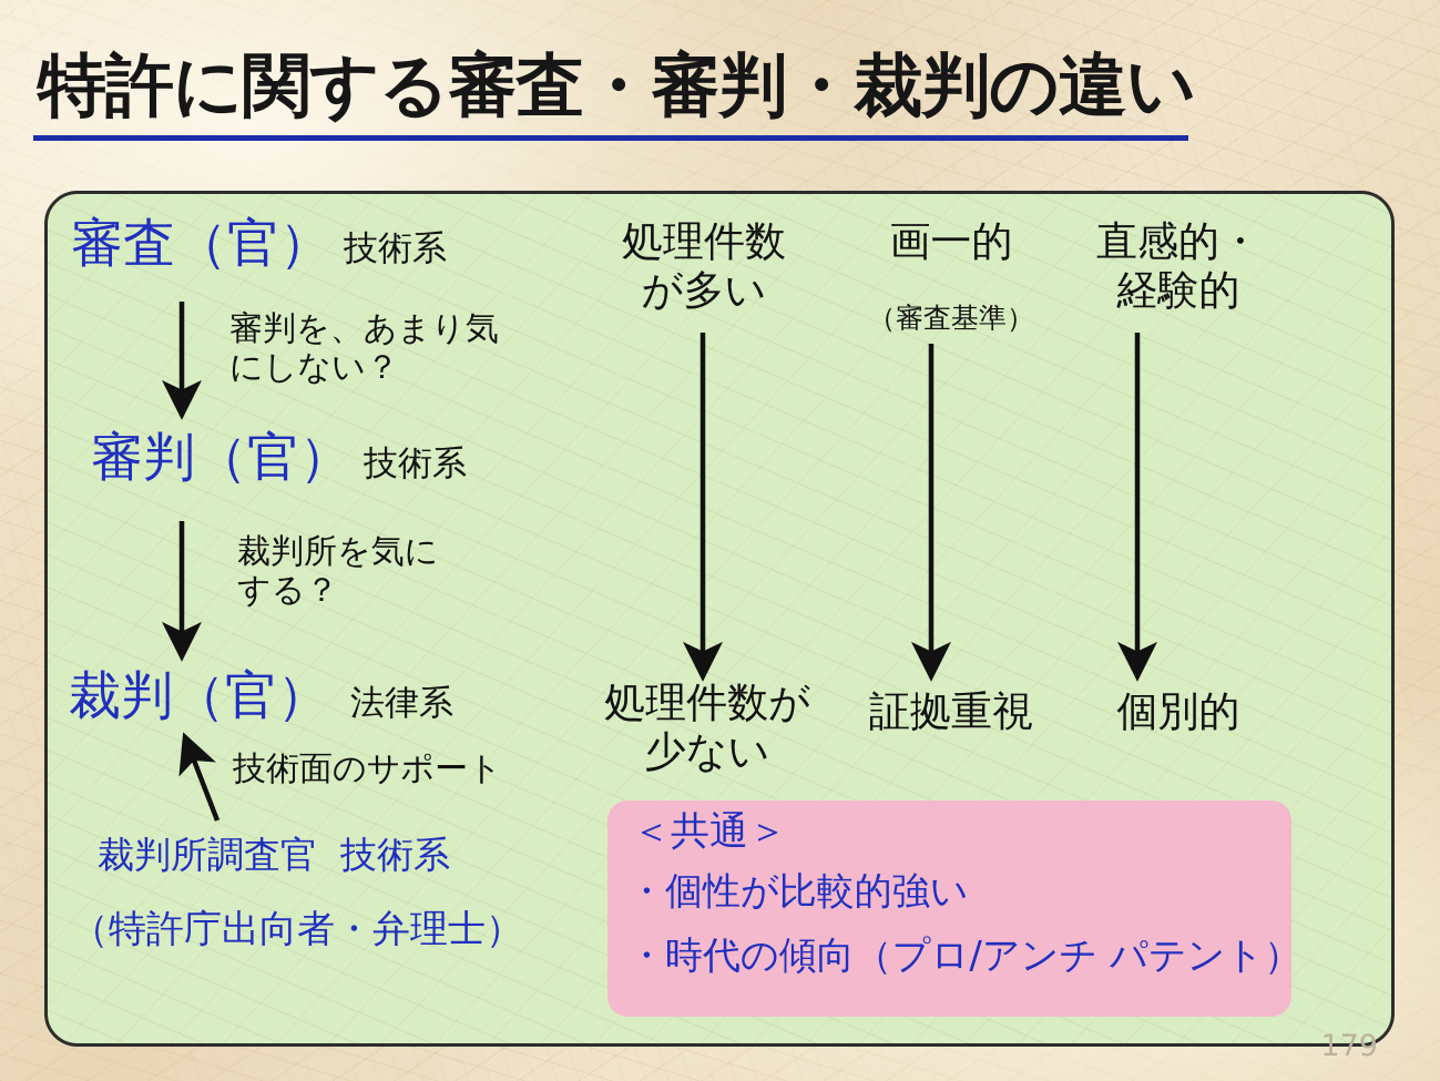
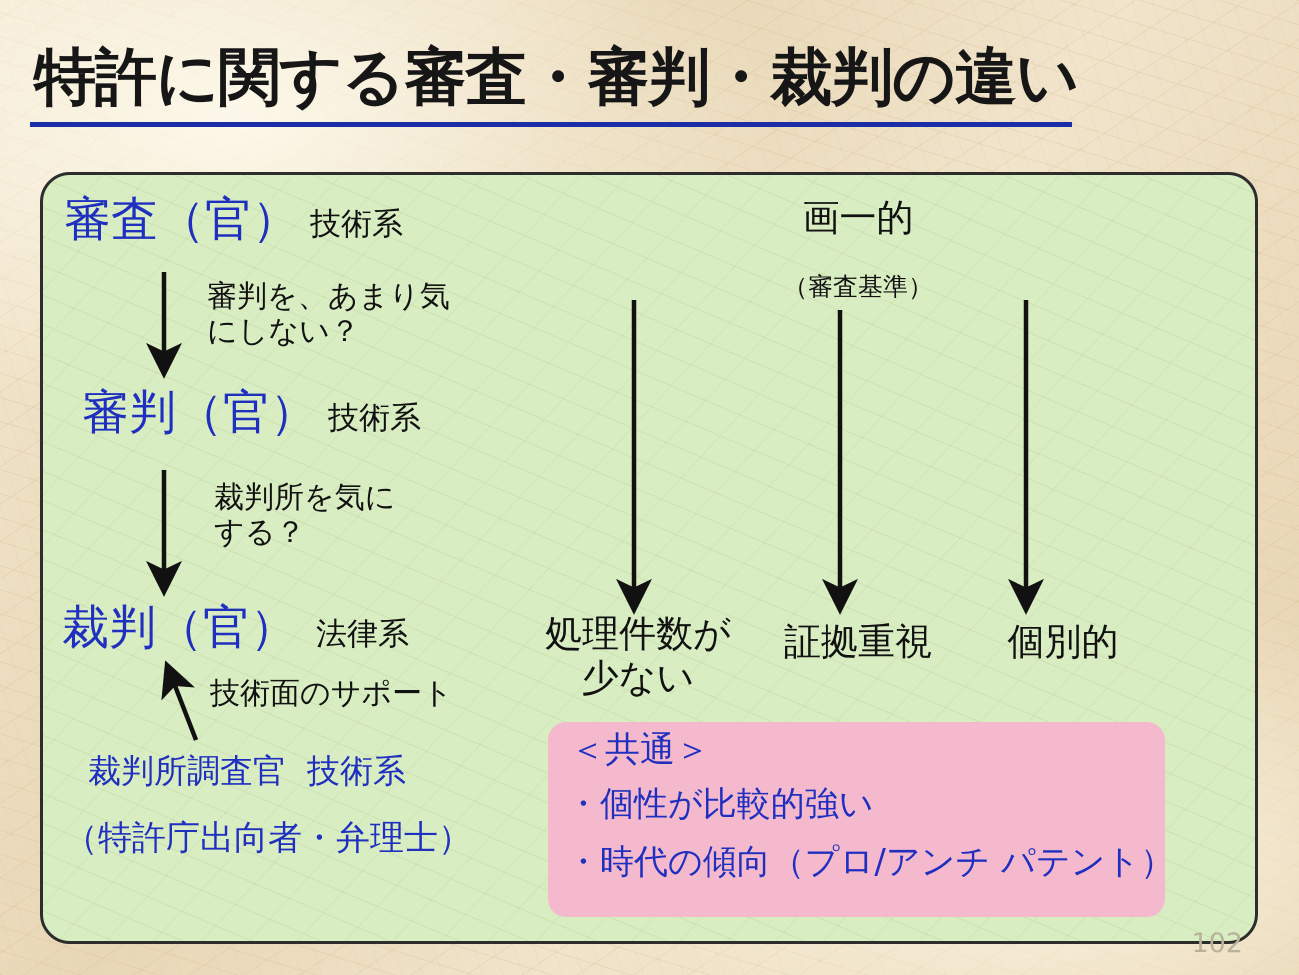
  特許に関する審査・審判・裁判の違い
  審査（官）
  技術系
  審判を、あまり気
  にしない？
  審判（官）
  技術系
  裁判所を気に
  する？
  裁判（官）
  法律系
  技術面のサポート
  裁判所調査官 技術系
  （特許庁出向者・弁理士）
- 処理件数
- が多い
  処理件数が
  少ない
  画一的
  （審査基準）
  証拠重視
- 直感的・
- 経験的
  個別的
  ＜共通＞
  ・個性が比較的強い
  ・時代の傾向（プロ/アンチ パテント）
- 179
+ 102
